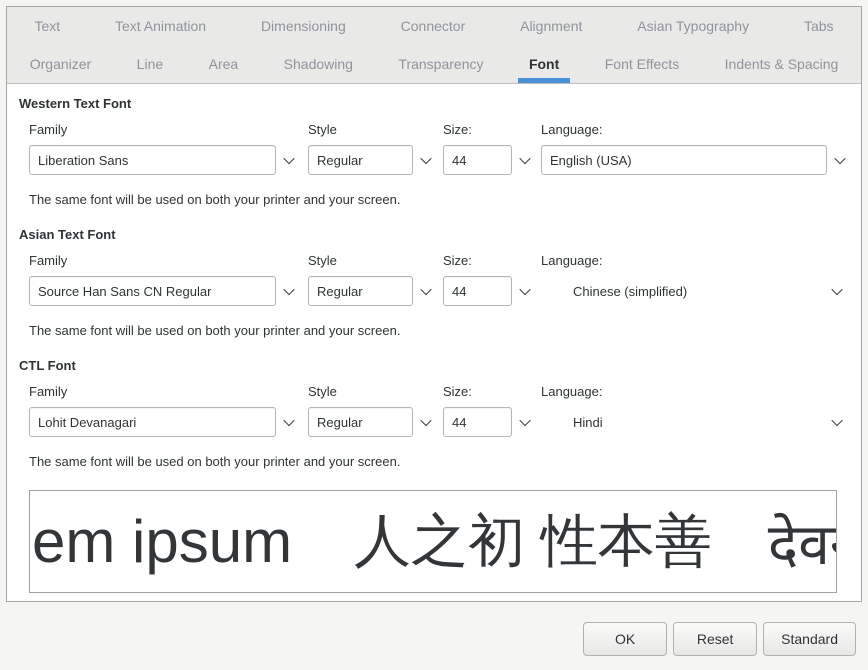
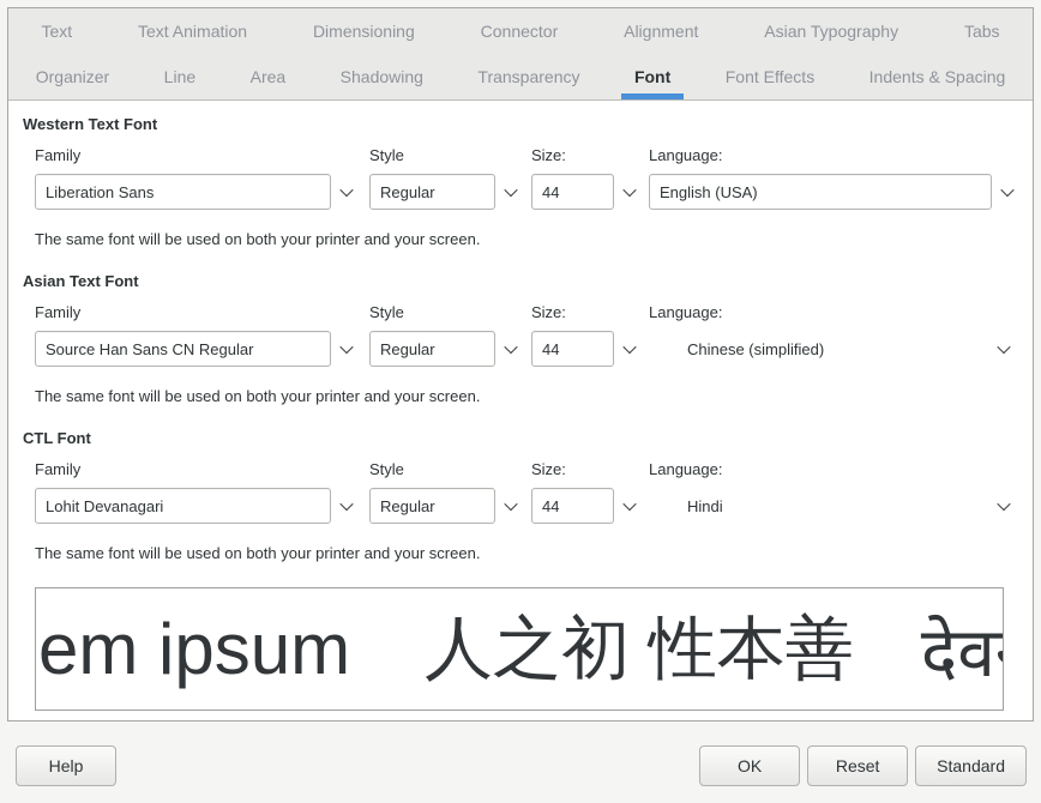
  Text
  Text Animation
  Dimensioning
  Connector
  Alignment
  Asian Typography
  Tabs
  Organizer
  Line
  Area
  Shadowing
  Transparency
  Font
  Font Effects
  Indents & Spacing
  Western Text Font
  Family
  Style
  Size:
  Language:
  Liberation Sans
  Regular
  44
  English (USA)
  The same font will be used on both your printer and your screen.
  Asian Text Font
  Family
  Style
  Size:
  Language:
  Source Han Sans CN Regular
  Regular
  44
  Chinese (simplified)
  The same font will be used on both your printer and your screen.
  CTL Font
  Family
  Style
  Size:
  Language:
  Lohit Devanagari
  Regular
  44
  Hindi
  The same font will be used on both your printer and your screen.
  em ipsum
  人之初 性本善
  देव
+ Help
  OK
  Reset
  Standard
